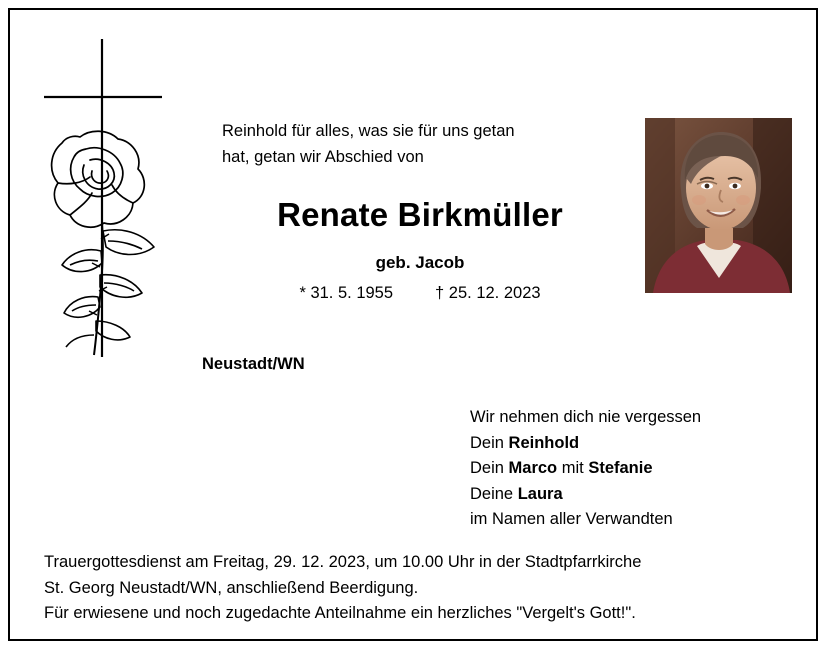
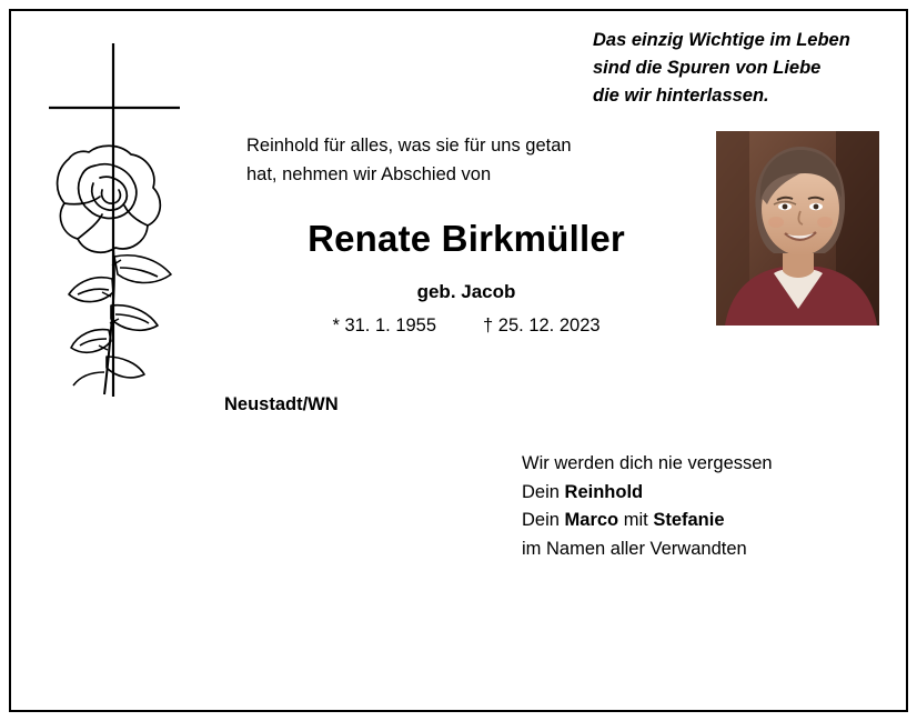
+ Das einzig Wichtige im Leben
+ sind die Spuren von Liebe
+ die wir hinterlassen.
  Reinhold für alles, was sie für uns getan
- hat, getan wir Abschied von
+ hat, nehmen wir Abschied von
  Renate Birkmüller
  geb. Jacob
- * 31. 5. 1955 † 25. 12. 2023
+ * 31. 1. 1955 † 25. 12. 2023
  Neustadt/WN
- Wir nehmen dich nie vergessen
+ Wir werden dich nie vergessen
  Dein Reinhold
  Dein Marco mit Stefanie
- Deine Laura
  im Namen aller Verwandten
- Trauergottesdienst am Freitag, 29. 12. 2023, um 10.00 Uhr in der Stadtpfarrkirche
- St. Georg Neustadt/WN, anschließend Beerdigung.
- Für erwiesene und noch zugedachte Anteilnahme ein herzliches "Vergelt's Gott!".
